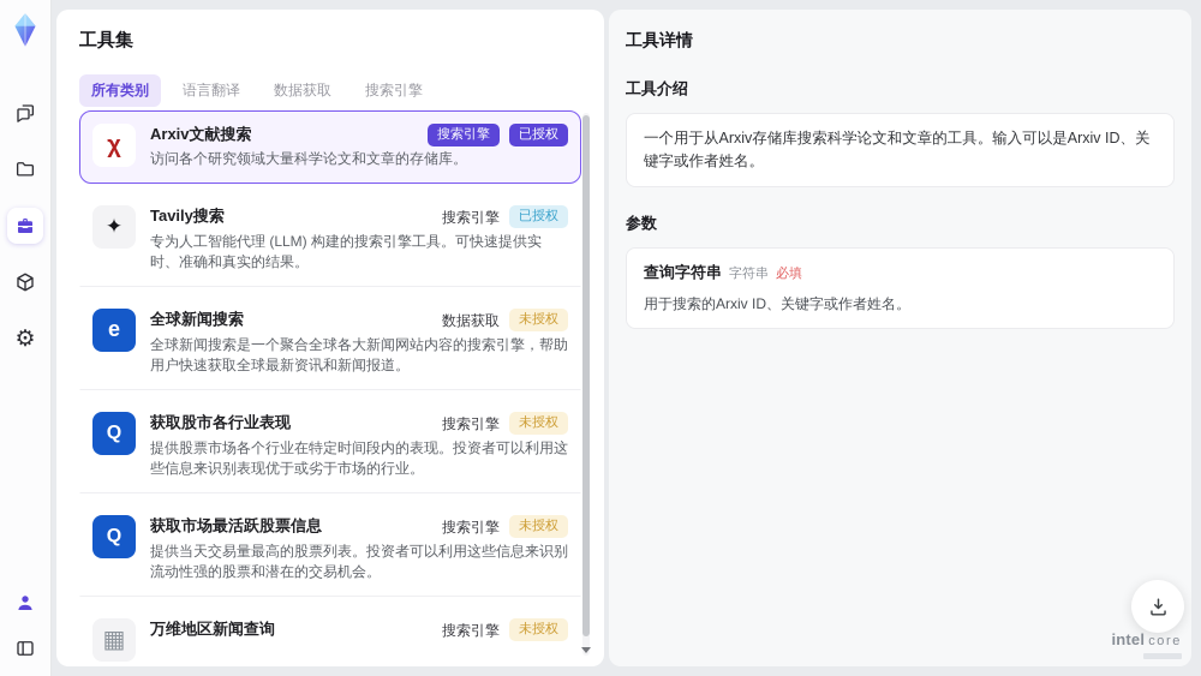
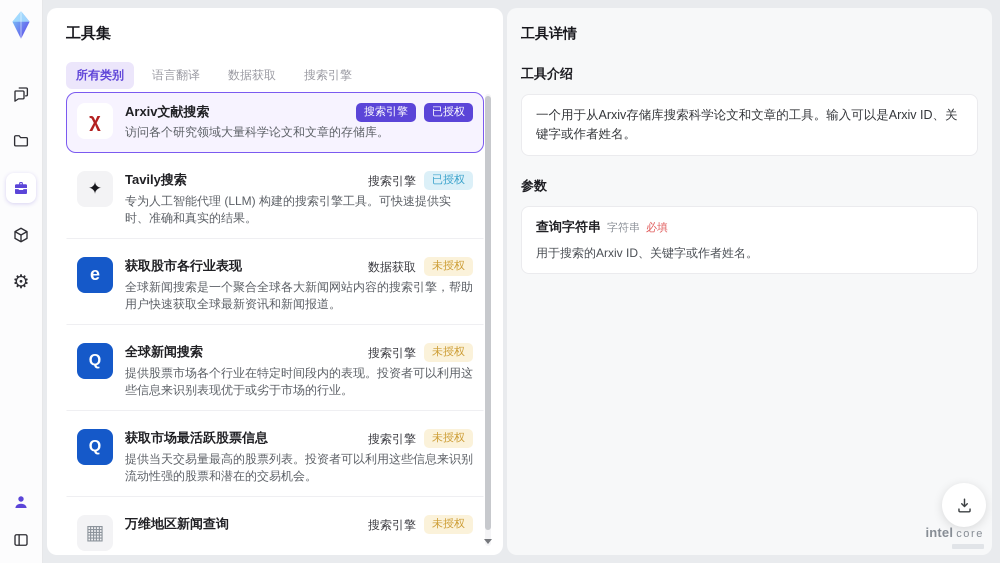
  ⚙
  工具集
  所有类别
  语言翻译
  数据获取
  搜索引擎
  χ
  Arxiv文献搜索
  搜索引擎
  已授权
  访问各个研究领域大量科学论文和文章的存储库。
  ✦
  Tavily搜索
  搜索引擎
  已授权
  专为人工智能代理 (LLM) 构建的搜索引擎工具。可快速提供实时、准确和真实的结果。
  e
- 全球新闻搜索
+ 获取股市各行业表现
  数据获取
  未授权
  全球新闻搜索是一个聚合全球各大新闻网站内容的搜索引擎，帮助用户快速获取全球最新资讯和新闻报道。
  Q
- 获取股市各行业表现
+ 全球新闻搜索
  搜索引擎
  未授权
  提供股票市场各个行业在特定时间段内的表现。投资者可以利用这些信息来识别表现优于或劣于市场的行业。
  Q
  获取市场最活跃股票信息
  搜索引擎
  未授权
  提供当天交易量最高的股票列表。投资者可以利用这些信息来识别流动性强的股票和潜在的交易机会。
  ▦
  万维地区新闻查询
  搜索引擎
  未授权
  工具详情
  工具介绍
  一个用于从Arxiv存储库搜索科学论文和文章的工具。输入可以是Arxiv ID、关键字或作者姓名。
  参数
  查询字符串
  字符串
  必填
  用于搜索的Arxiv ID、关键字或作者姓名。
  intel core
